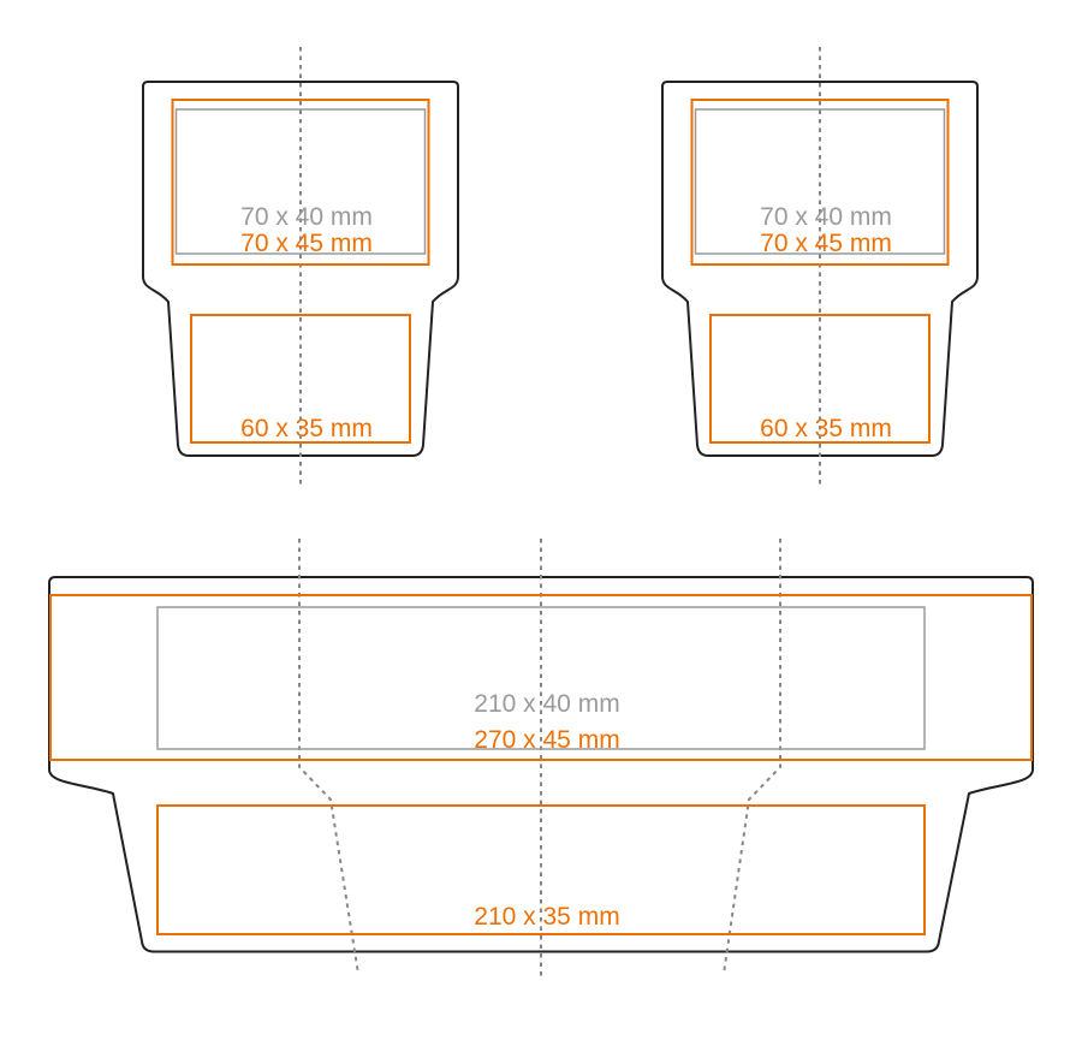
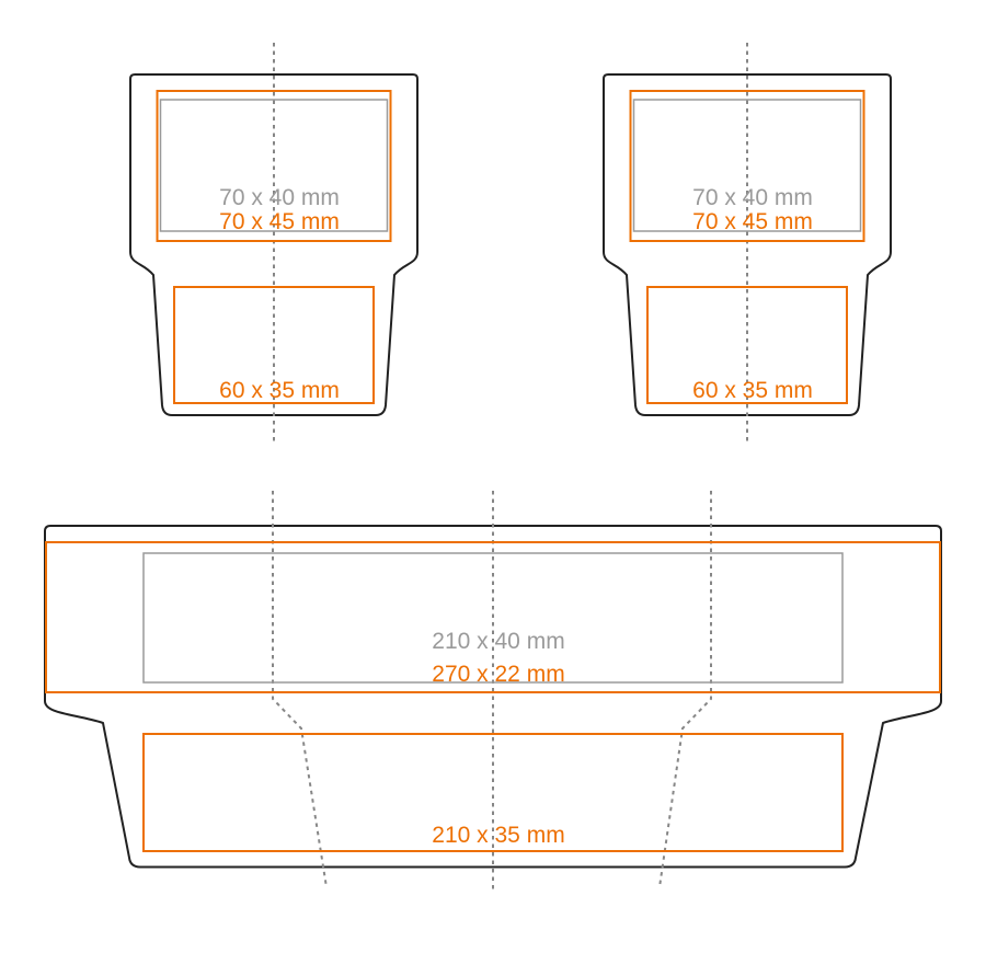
  70 x 40 mm
  70 x 45 mm
  60 x 35 mm
  70 x 40 mm
  70 x 45 mm
  60 x 35 mm
  210 x 40 mm
- 270 x 45 mm
+ 270 x 22 mm
  210 x 35 mm
